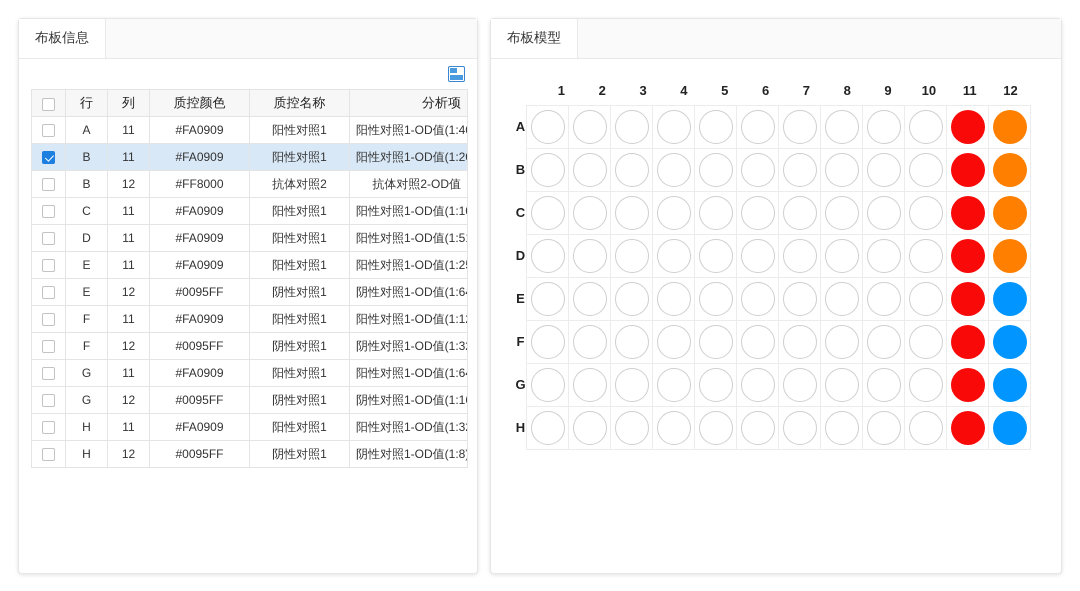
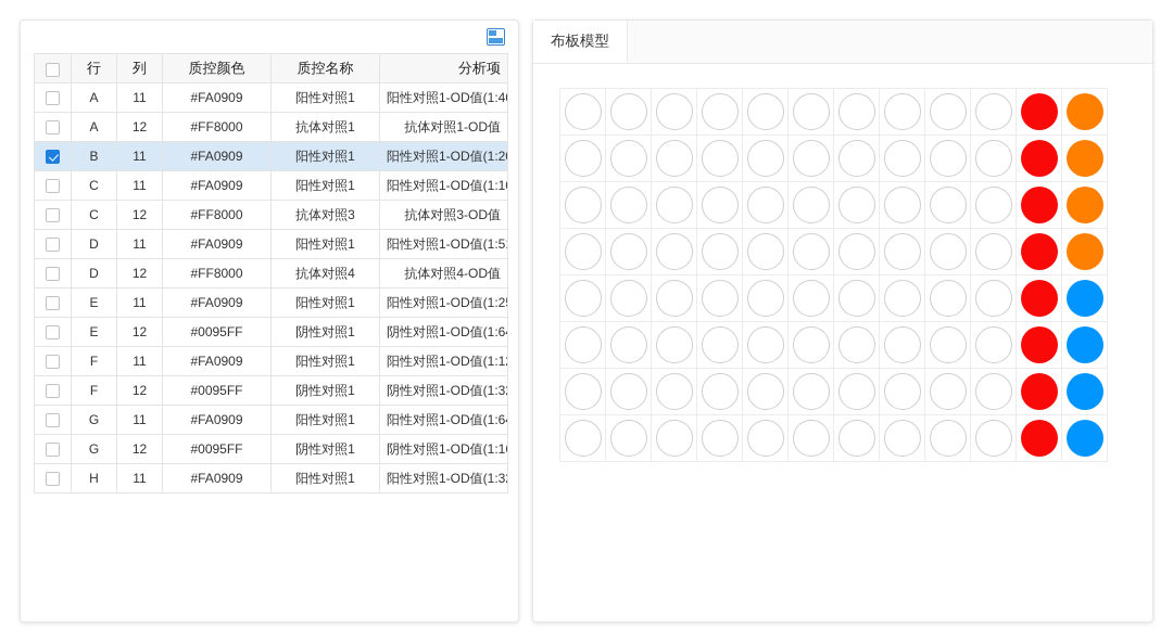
- 布板信息
  	行	列	质控颜色	质控名称	分析项
  	A	11	#FA0909	阳性对照1	阳性对照1-OD值(1:4
+ 	A	12	#FF8000	抗体对照1	抗体对照1-OD值
  	B	11	#FA0909	阳性对照1	阳性对照1-OD值(1:2
- 	B	12	#FF8000	抗体对照2	抗体对照2-OD值
  	C	11	#FA0909	阳性对照1	阳性对照1-OD值(1:1
+ 	C	12	#FF8000	抗体对照3	抗体对照3-OD值
  	D	11	#FA0909	阳性对照1	阳性对照1-OD值(1:5
+ 	D	12	#FF8000	抗体对照4	抗体对照4-OD值
  	E	11	#FA0909	阳性对照1	阳性对照1-OD值(1:2
  	E	12	#0095FF	阴性对照1	阴性对照1-OD值(1:6
  	F	11	#FA0909	阳性对照1	阳性对照1-OD值(1:1
  	F	12	#0095FF	阴性对照1	阴性对照1-OD值(1:3
  	G	11	#FA0909	阳性对照1	阳性对照1-OD值(1:6
  	G	12	#0095FF	阴性对照1	阴性对照1-OD值(1:1
  	H	11	#FA0909	阳性对照1	阳性对照1-OD值(1:3
- 	H	12	#0095FF	阴性对照1	阴性对照1-OD值(1:8)
  布板模型
- 1
- 2
- 3
- 4
- 5
- 6
- 7
- 8
- 9
- 10
- 11
- 12
- A
- B
- C
- D
- E
- F
- G
- H
